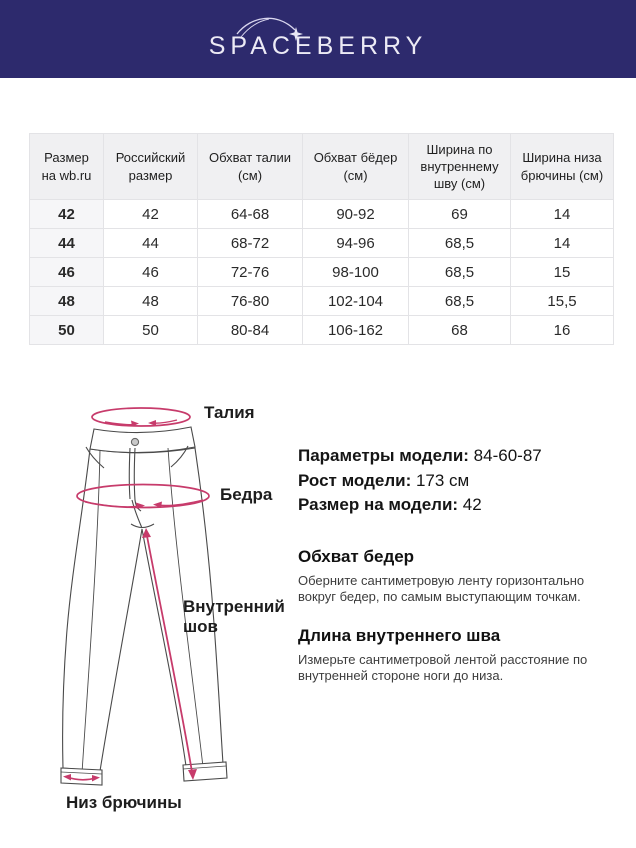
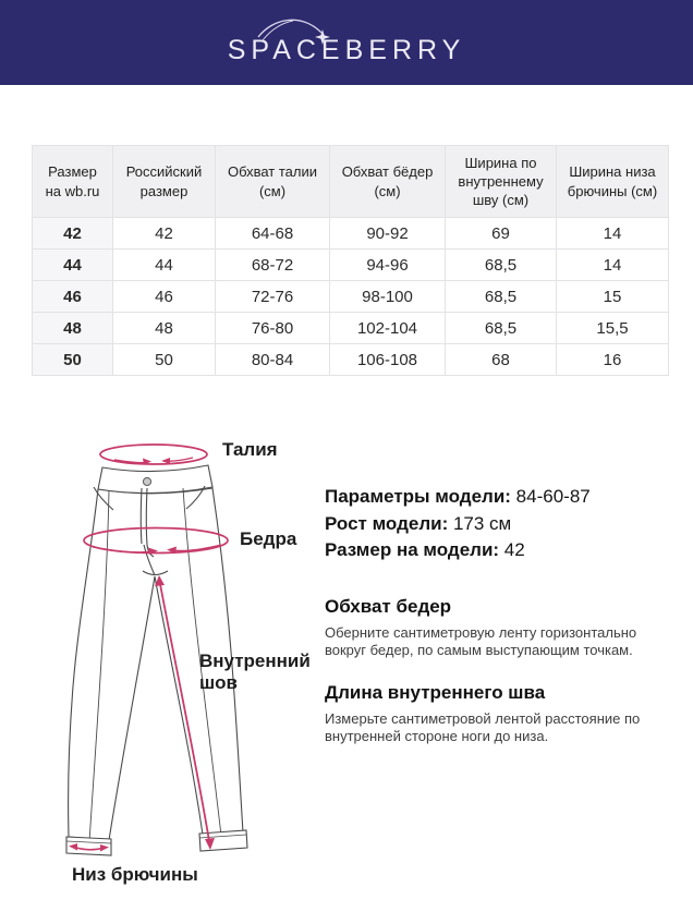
  SPACEBERRY
  Размер на wb.ru	Российский размер	Обхват талии (см)	Обхват бёдер (см)	Ширина по внутреннему шву (см)	Ширина низа брючины (см)
  42	42	64-68	90-92	69	14
  44	44	68-72	94-96	68,5	14
  46	46	72-76	98-100	68,5	15
  48	48	76-80	102-104	68,5	15,5
- 50	50	80-84	106-162	68	16
+ 50	50	80-84	106-108	68	16
  Талия
  Бедра
  Внутренний шов
  Низ брючины
  Параметры модели: 84-60-87
  Рост модели: 173 см
  Размер на модели: 42
  Обхват бедер
  Оберните сантиметровую ленту горизонтально вокруг бедер, по самым выступающим точкам.
  Длина внутреннего шва
  Измерьте сантиметровой лентой расстояние по внутренней стороне ноги до низа.
